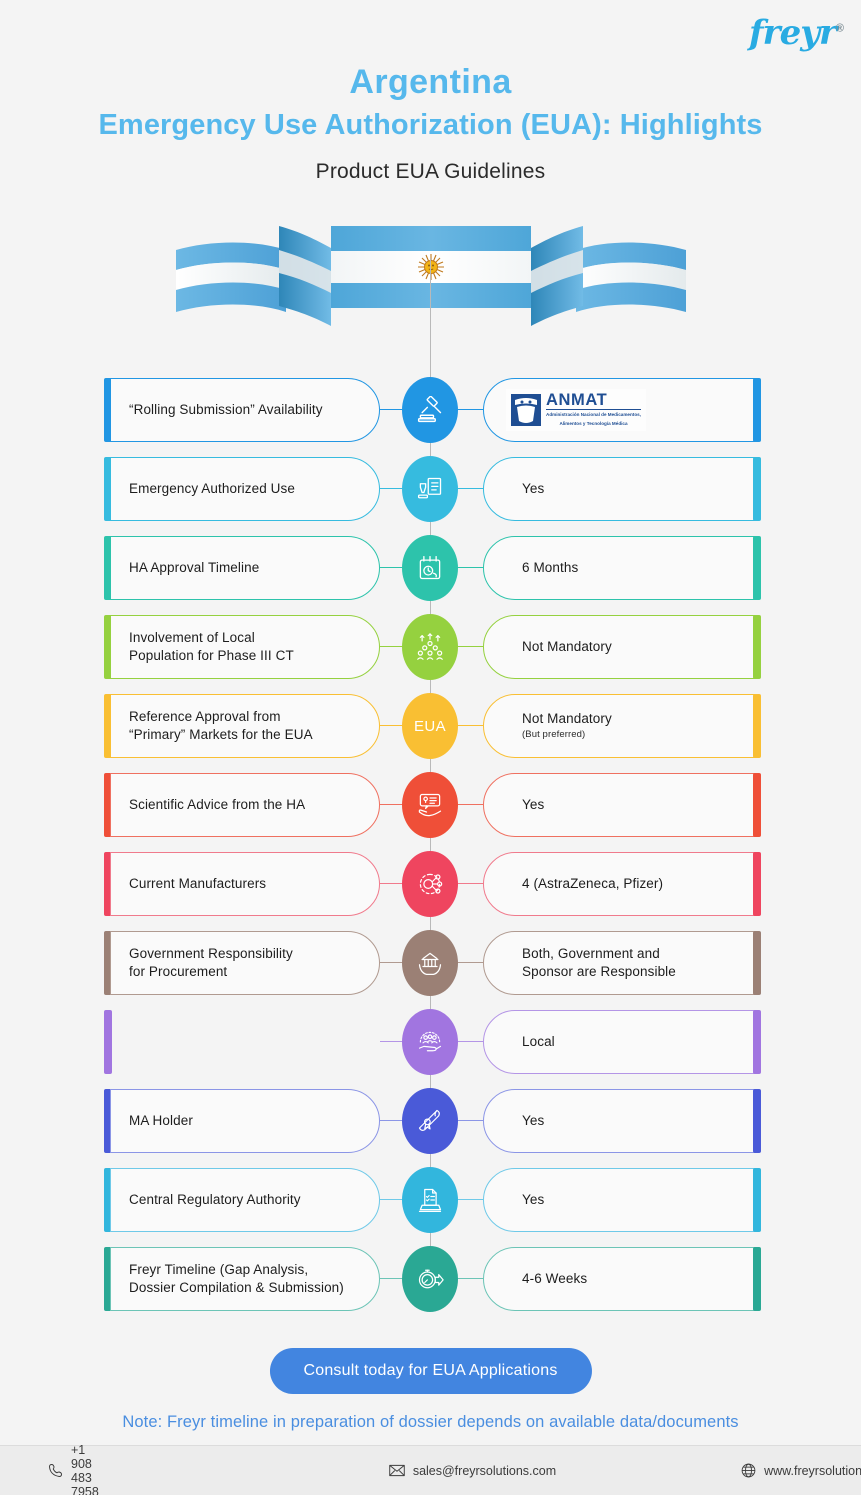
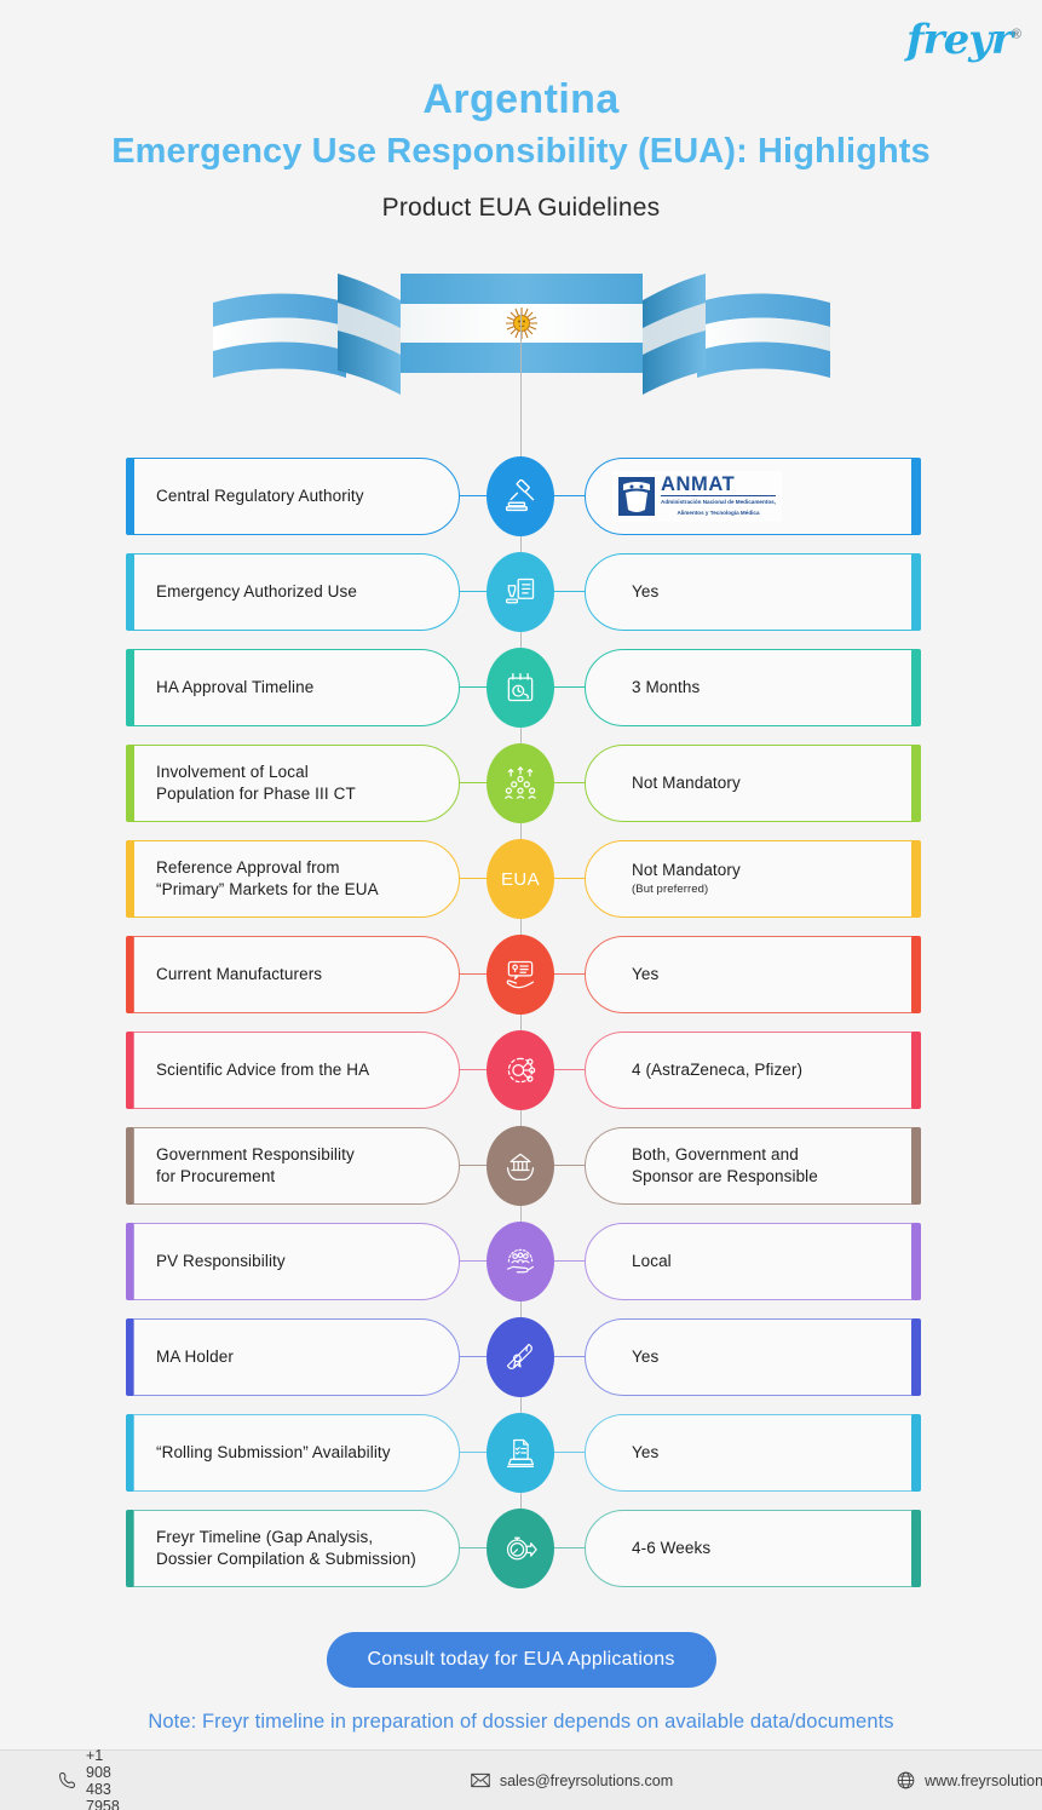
  freyr®
  Argentina
- Emergency Use Authorization (EUA): Highlights
+ Emergency Use Responsibility (EUA): Highlights
  Product EUA Guidelines
- “Rolling Submission” Availability
+ Central Regulatory Authority
  ANMAT
  Emergency Authorized Use
  Yes
  HA Approval Timeline
- 6 Months
+ 3 Months
  Involvement of Local
  Population for Phase III CT
  Not Mandatory
  Reference Approval from
  “Primary” Markets for the EUA
  EUA
  Not Mandatory
  (But preferred)
- Scientific Advice from the HA
+ Current Manufacturers
  Yes
- Current Manufacturers
+ Scientific Advice from the HA
  4 (AstraZeneca, Pfizer)
  Government Responsibility
  for Procurement
  Both, Government and
  Sponsor are Responsible
+ PV Responsibility
  Local
  MA Holder
  Yes
- Central Regulatory Authority
+ “Rolling Submission” Availability
  Yes
  Freyr Timeline (Gap Analysis,
  Dossier Compilation & Submission)
  4-6 Weeks
  Consult today for EUA Applications
  Note: Freyr timeline in preparation of dossier depends on available data/documents
  +1 908 483 7958
  sales@freyrsolutions.com
  www.freyrsolution
